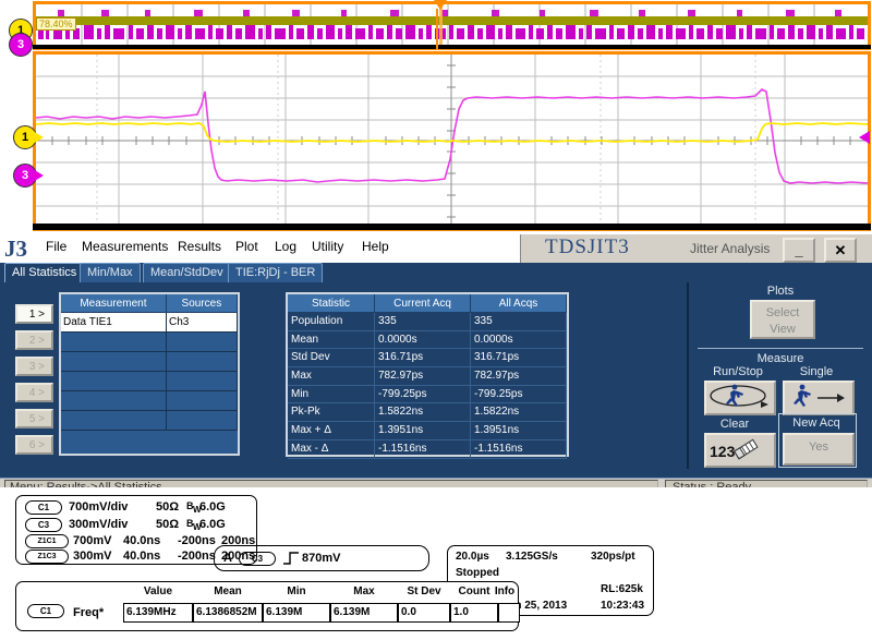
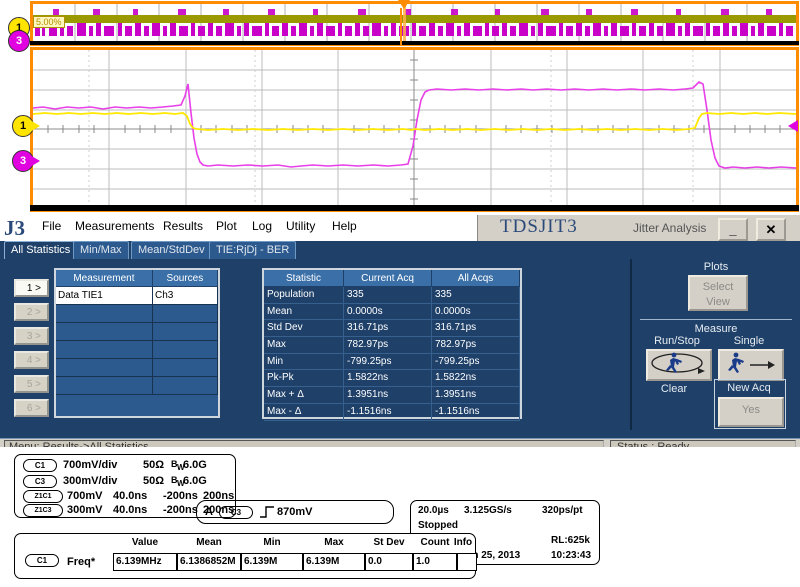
  1
  3
  1
  3
- 78.40%
+ 5.00%
  J3
  File
  Measurements
  Results
  Plot
  Log
  Utility
  Help
  TDSJIT3
  Jitter Analysis
  _
  ✕
  All Statistics
  Min/Max
  Mean/StdDev
  TIE:RjDj - BER
  1 >
  2 >
  3 >
  4 >
  5 >
  6 >
  Measurement
  Sources
  Data TIE1
  Ch3
  Statistic
  Current Acq
  All Acqs
  Population
  335
  335
  Mean
  0.0000s
  0.0000s
  Std Dev
  316.71ps
  316.71ps
  Max
  782.97ps
  782.97ps
  Min
  -799.25ps
  -799.25ps
  Pk-Pk
  1.5822ns
  1.5822ns
  Max + Δ
  1.3951ns
  1.3951ns
  Max - Δ
  -1.1516ns
  -1.1516ns
  Plots
  Select
  View
  Measure
  Run/Stop
  Single
  Clear
  New Acq
- 123
  Yes
  C1
  700mV/div
  50Ω
  B
  W
  6.0G
  C3
  300mV/div
  50Ω
  B
  W
  6.0G
  700mV
  40.0ns
  -200ns
  200ns
  300mV
  40.0ns
  -200ns
  200ns
  A
  C3
  870mV
  20.0µs
  3.125GS/s
  320ps/pt
  Stopped
  RL:625k
  10:23:43
  Value
  Mean
  Min
  Max
  St Dev
  Count
  Info
  C1
  Freq*
  6.139MHz
  6.1386852M
  6.139M
  6.139M
  0.0
  1.0
